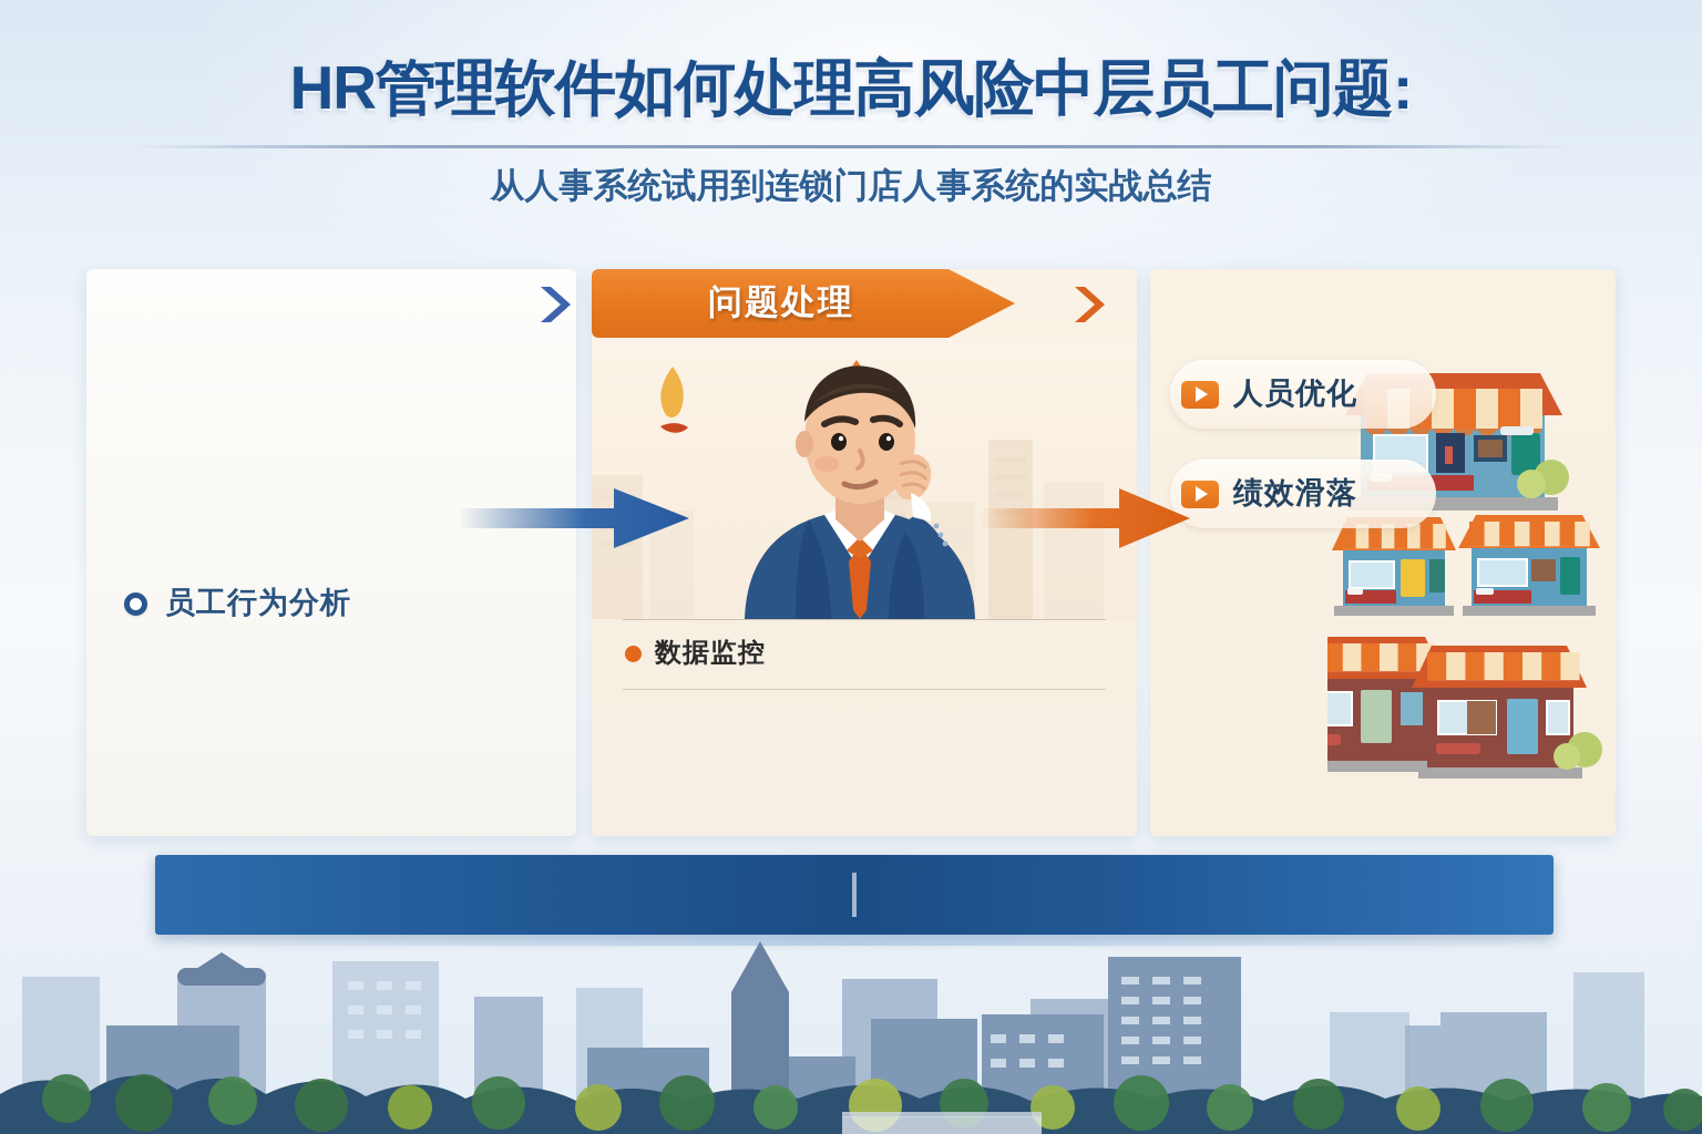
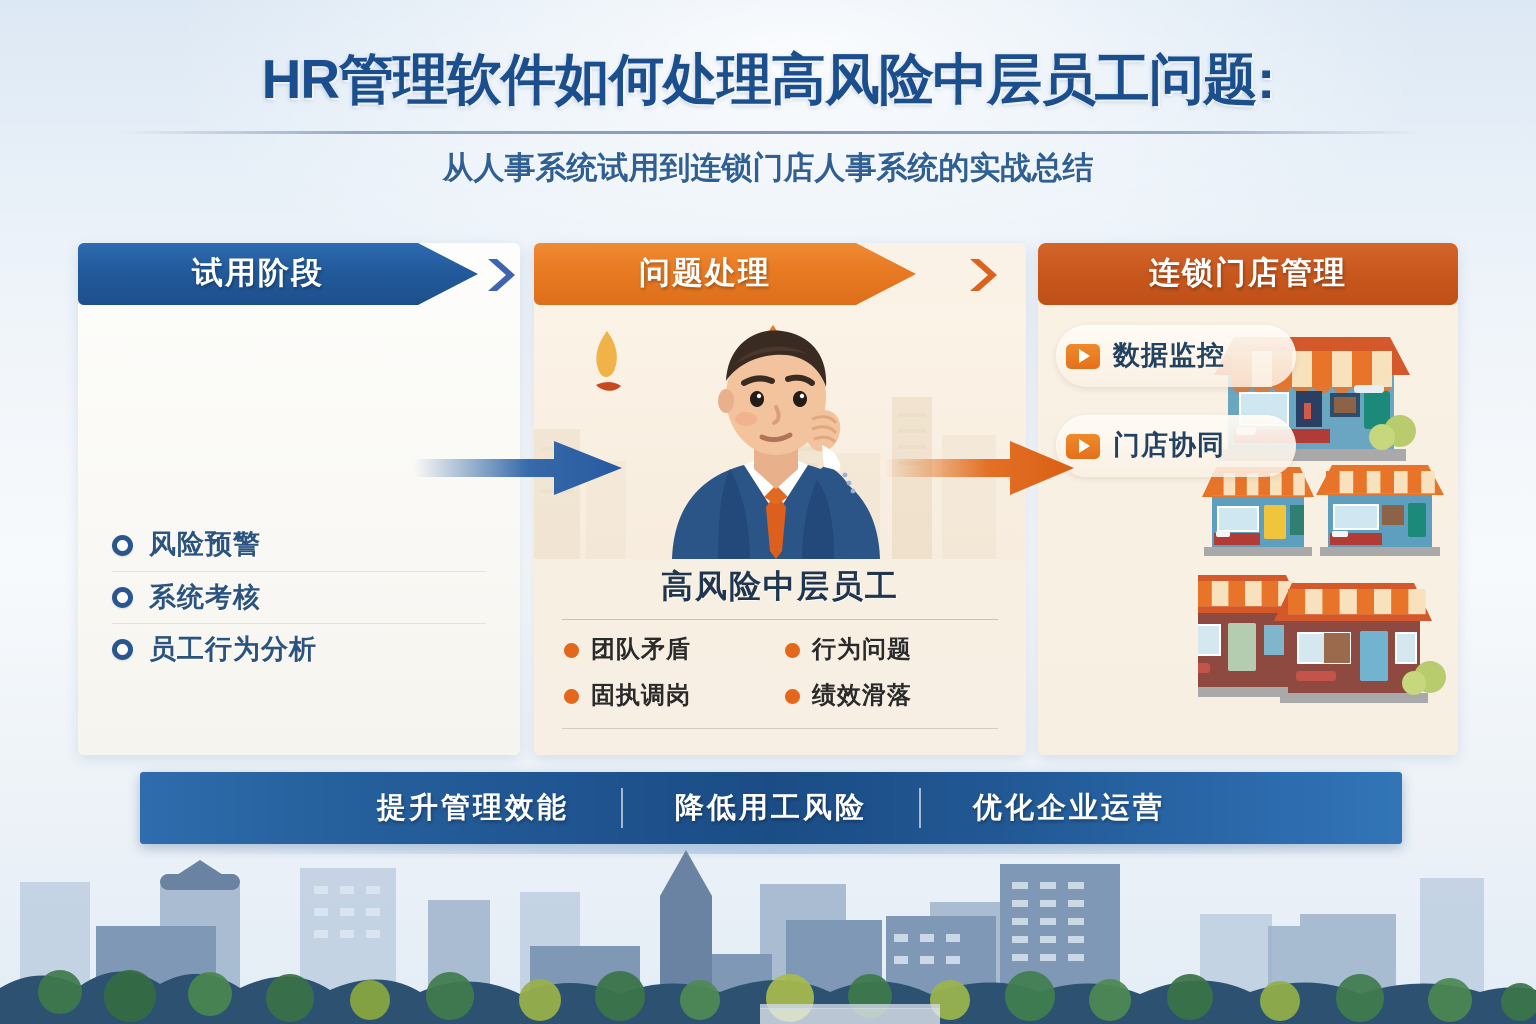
  HR管理软件如何处理高风险中层员工问题:
  从人事系统试用到连锁门店人事系统的实战总结
+ 风险预警
+ 系统考核
  员工行为分析
+ 试用阶段
+ 高风险中层员工
+ 团队矛盾
+ 行为问题
+ 固执调岗
- 数据监控
+ 绩效滑落
  问题处理
- 人员优化
- 绩效滑落
+ 数据监控
+ 门店协同
+ 连锁门店管理
+ 提升管理效能
+ 降低用工风险
+ 优化企业运营
